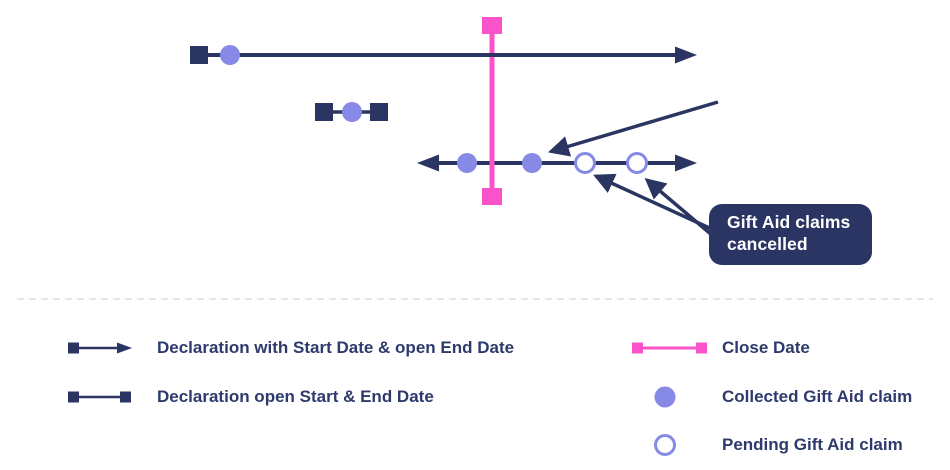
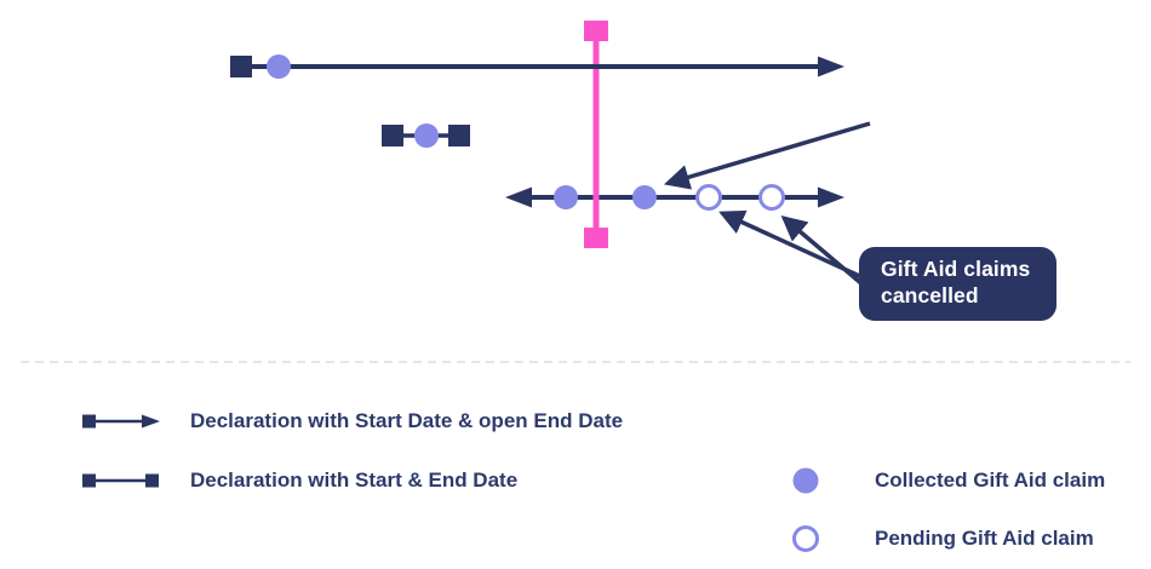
  Gift Aid claims cancelled
  Declaration with Start Date & open End Date
- Declaration open Start & End Date
+ Declaration with Start & End Date
- Close Date
  Collected Gift Aid claim
  Pending Gift Aid claim
